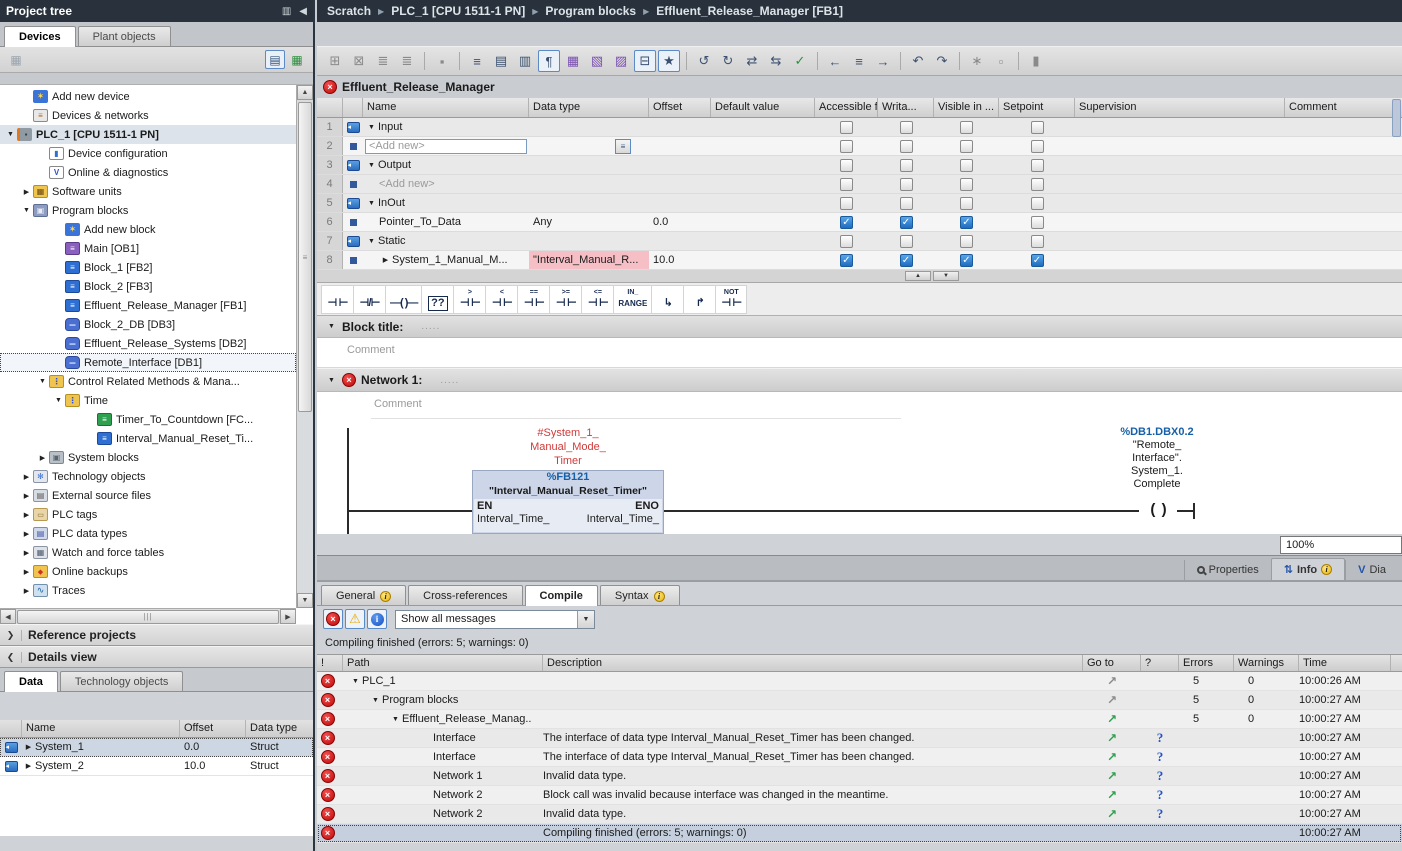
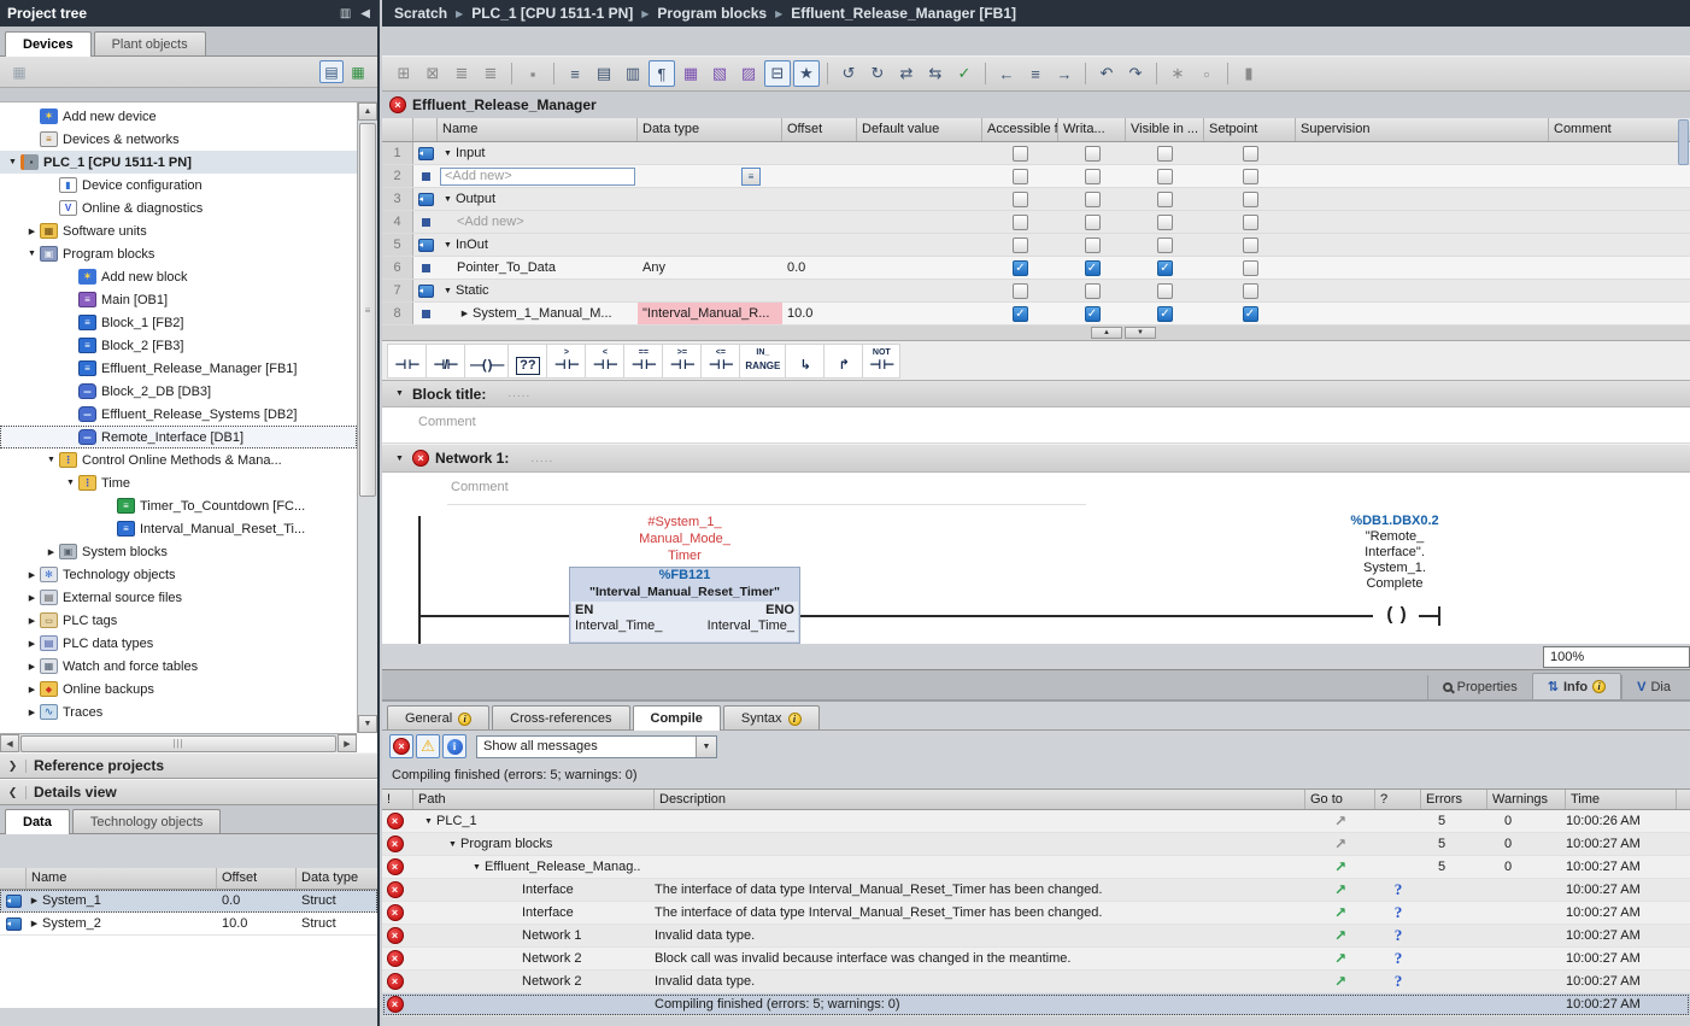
  Project tree
  ▥
  ◀
  Devices
  Plant objects
  ▦
  ▤
  ▦
  Add new device
  Devices & networks
  PLC_1 [CPU 1511-1 PN]
  Device configuration
  Online & diagnostics
  Software units
  Program blocks
  Add new block
  Main [OB1]
  Block_1 [FB2]
  Block_2 [FB3]
  Effluent_Release_Manager [FB1]
  Block_2_DB [DB3]
  Effluent_Release_Systems [DB2]
  Remote_Interface [DB1]
- Control Related Methods & Mana...
+ Control Online Methods & Mana...
  Time
  Timer_To_Countdown [FC...
  Interval_Manual_Reset_Ti...
  System blocks
  Technology objects
  External source files
  PLC tags
  PLC data types
  Watch and force tables
  Online backups
  Traces
  ≡
  |||
  ❯
  Reference projects
  ❮
  Details view
  Data
  Technology objects
  Name
  Offset
  Data type
  System_1
  0.0
  Struct
  System_2
  10.0
  Struct
  Scratch
  ▶
  PLC_1 [CPU 1511-1 PN]
  ▶
  Program blocks
  ▶
  Effluent_Release_Manager [FB1]
  ⊞
  ⊠
  ≣
  ≣
  ▪
  ≡
  ▤
  ▥
  ¶
  ▦
  ▧
  ▨
  ⊟
  ★
  ↺
  ↻
  ⇄
  ⇆
  ✓
  ←
  ≡
  →
  ↶
  ↷
  ∗
  ▫
  ▮
  Effluent_Release_Manager
  Name
  Data type
  Offset
  Default value
  Accessible f
  Writa...
  Visible in ...
  Setpoint
  Supervision
  Comment
  1
  Input
  2
  <Add new>
  ≡
  3
  Output
  4
  <Add new>
  5
  InOut
  6
  Pointer_To_Data
  Any
  0.0
  7
  Static
  8
  System_1_Manual_M...
  "Interval_Manual_R...
  10.0
  ⊣ ⊢
  ⊣/⊢
  —( )—
  ??
  ⊣ ⊢
  ⊣ ⊢
  ⊣ ⊢
  ⊣ ⊢
  ⊣ ⊢
  RANGE
  ↳
  ↱
  ⊣ ⊢
  Block title:
  .....
  Comment
  Network 1:
  .....
  Comment
  #System_1_
  Manual_Mode_
  Timer
  %FB121
  "Interval_Manual_Reset_Timer"
  EN
  ENO
  Interval_Time_
  Interval_Time_
  %DB1.DBX0.2
  "Remote_
  Interface".
  System_1.
  Complete
  ( )
  100%
  Properties
  ⇅
  Info
  i
  V
  Dia
  General
  i
  Cross-references
  Compile
  Syntax
  i
  ⚠
  i
  Show all messages
  Compiling finished (errors: 5; warnings: 0)
  !
  Path
  Description
  Go to
  ?
  Errors
  Warnings
  Time
  PLC_1
  ↗
  5
  0
  10:00:26 AM
  Program blocks
  ↗
  5
  0
  10:00:27 AM
  Effluent_Release_Manag..
  ↗
  5
  0
  10:00:27 AM
  Interface
  The interface of data type Interval_Manual_Reset_Timer has been changed.
  ↗
  ?
  10:00:27 AM
  Interface
  The interface of data type Interval_Manual_Reset_Timer has been changed.
  ↗
  ?
  10:00:27 AM
  Network 1
  Invalid data type.
  ↗
  ?
  10:00:27 AM
  Network 2
  Block call was invalid because interface was changed in the meantime.
  ↗
  ?
  10:00:27 AM
  Network 2
  Invalid data type.
  ↗
  ?
  10:00:27 AM
  Compiling finished (errors: 5; warnings: 0)
  10:00:27 AM
